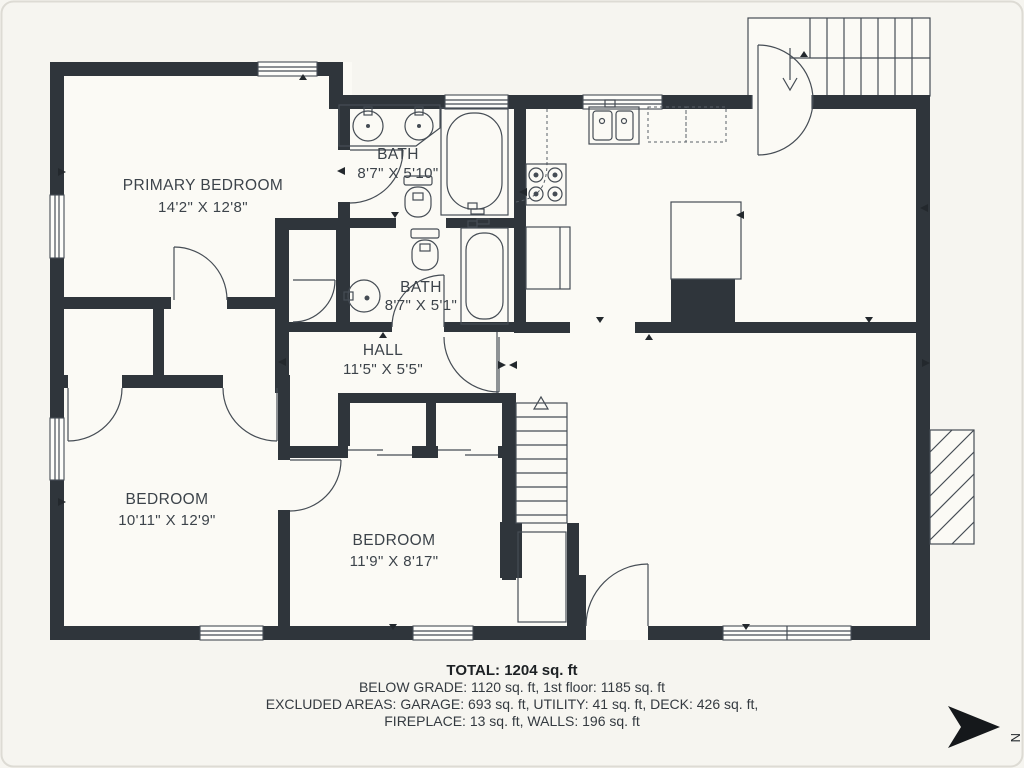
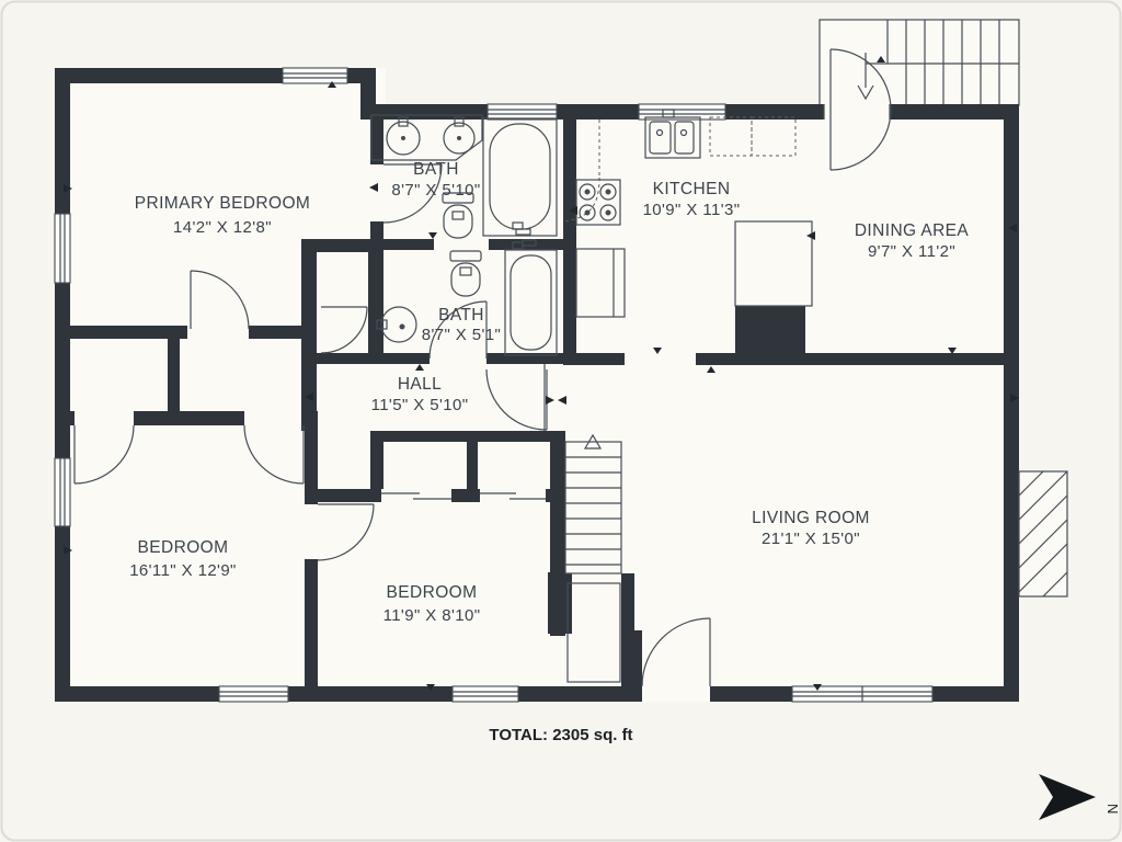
  PRIMARY BEDROOM
  14'2" X 12'8"
  BATH
  8'7" X 5'10"
+ KITCHEN
+ 10'9" X 11'3"
+ DINING AREA
+ 9'7" X 11'2"
  BATH
  8'7" X 5'1"
  HALL
- 11'5" X 5'5"
+ 11'5" X 5'10"
  BEDROOM
- 10'11" X 12'9"
+ 16'11" X 12'9"
  BEDROOM
- 11'9" X 8'17"
+ 11'9" X 8'10"
+ LIVING ROOM
+ 21'1" X 15'0"
- TOTAL: 1204 sq. ft
+ TOTAL: 2305 sq. ft
- BELOW GRADE: 1120 sq. ft, 1st floor: 1185 sq. ft
- EXCLUDED AREAS: GARAGE: 693 sq. ft, UTILITY: 41 sq. ft, DECK: 426 sq. ft,
- FIREPLACE: 13 sq. ft, WALLS: 196 sq. ft
